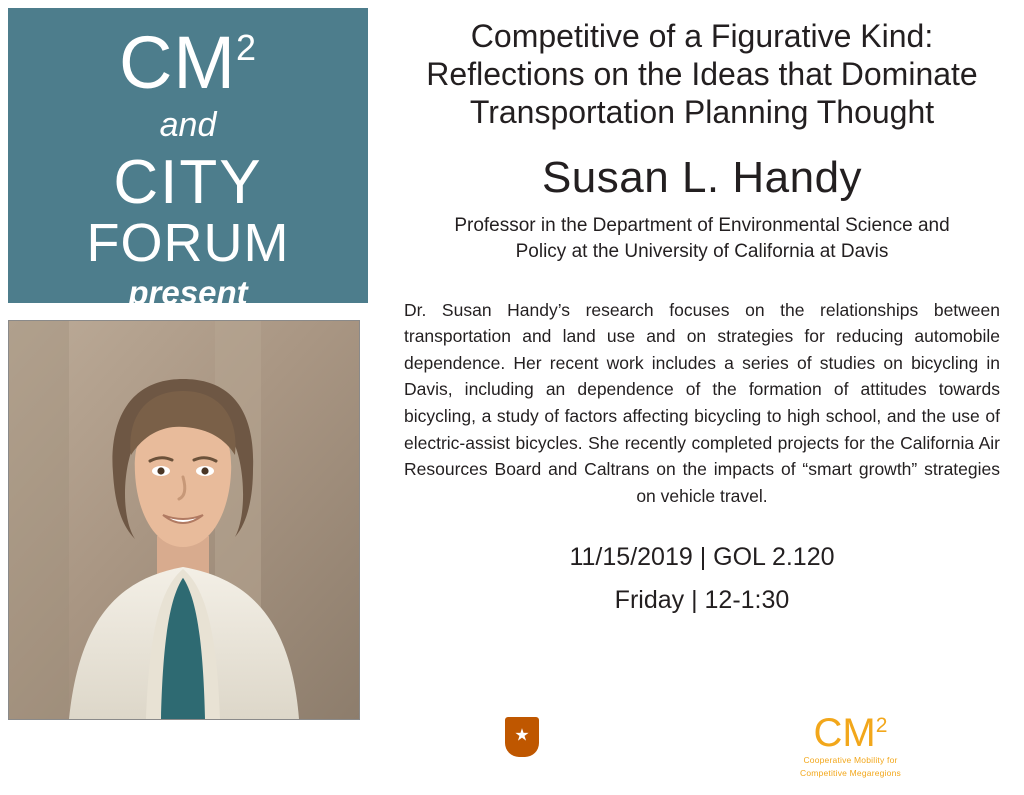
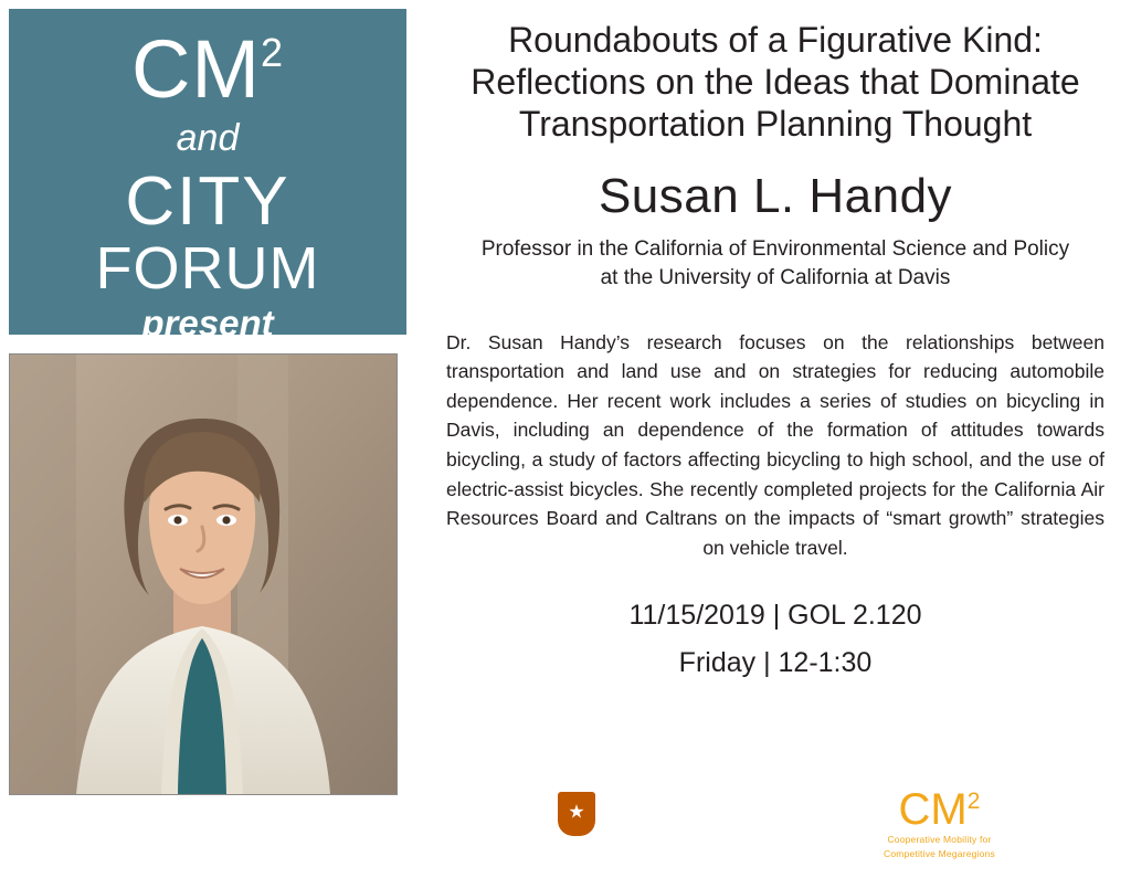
  CM
  2
  and
  CITY
  FORUM
  present
- Competitive of a Figurative Kind: Reflections on the Ideas that Dominate Transportation Planning Thought
+ Roundabouts of a Figurative Kind: Reflections on the Ideas that Dominate Transportation Planning Thought
  Susan L. Handy
- Professor in the Department of Environmental Science and Policy at the University of California at Davis
+ Professor in the California of Environmental Science and Policy at the University of California at Davis
  Dr. Susan Handy’s research focuses on the relationships between transportation and land use and on strategies for reducing automobile dependence. Her recent work includes a series of studies on bicycling in Davis, including an dependence of the formation of attitudes towards bicycling, a study of factors affecting bicycling to high school, and the use of electric-assist bicycles. She recently completed projects for the California Air Resources Board and Caltrans on the impacts of “smart growth” strategies on vehicle travel.
  11/15/2019 | GOL 2.120
  Friday | 12-1:30
  ★
  CM
  2
  Cooperative Mobility for
  Competitive Megaregions
